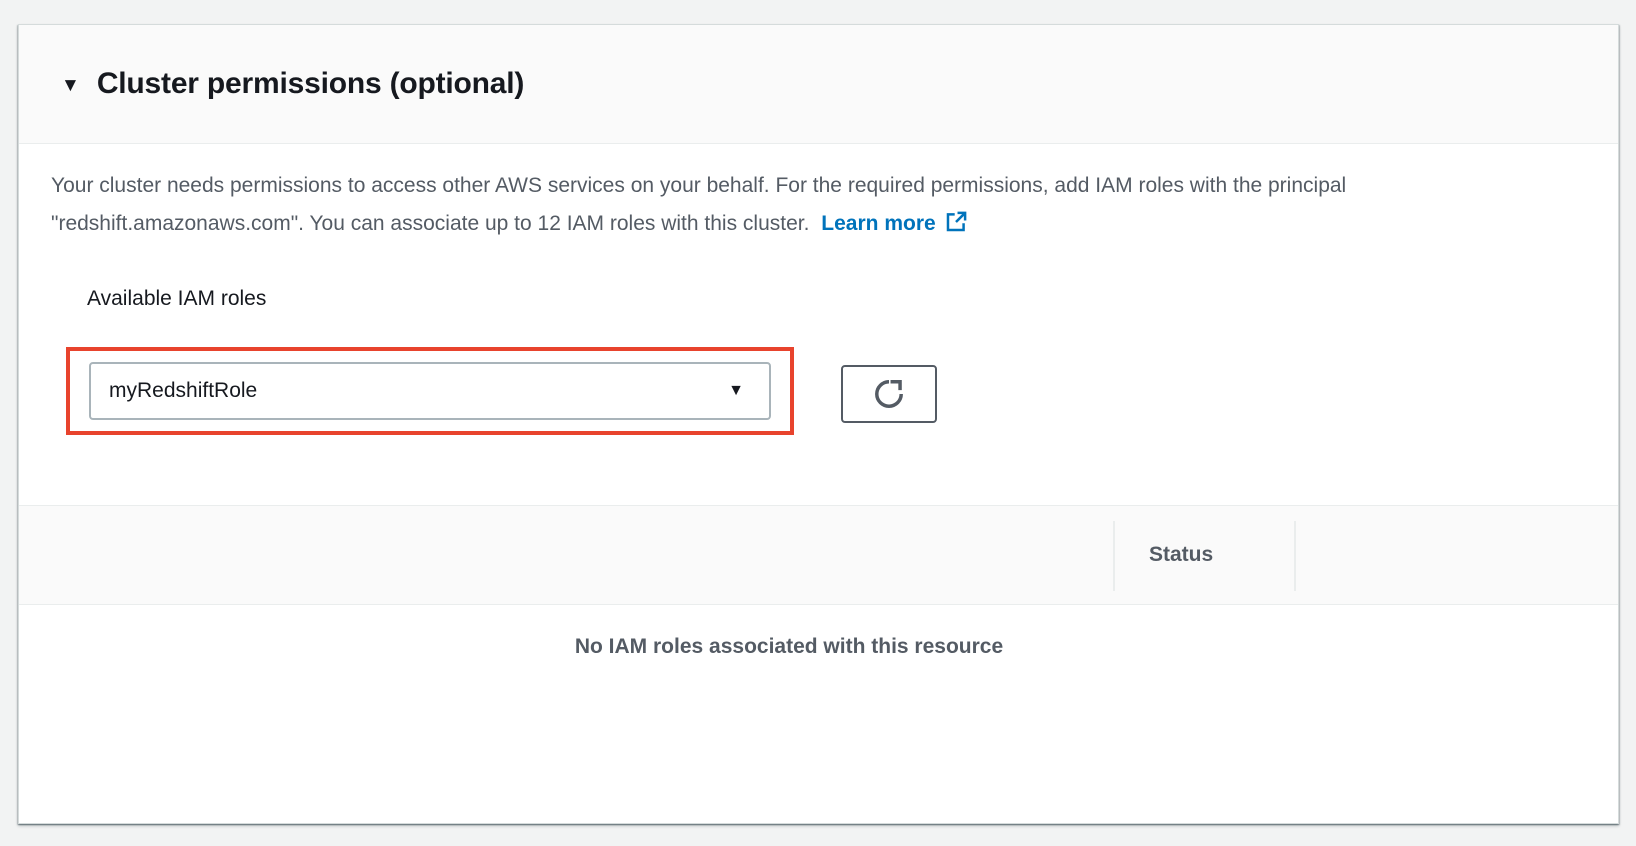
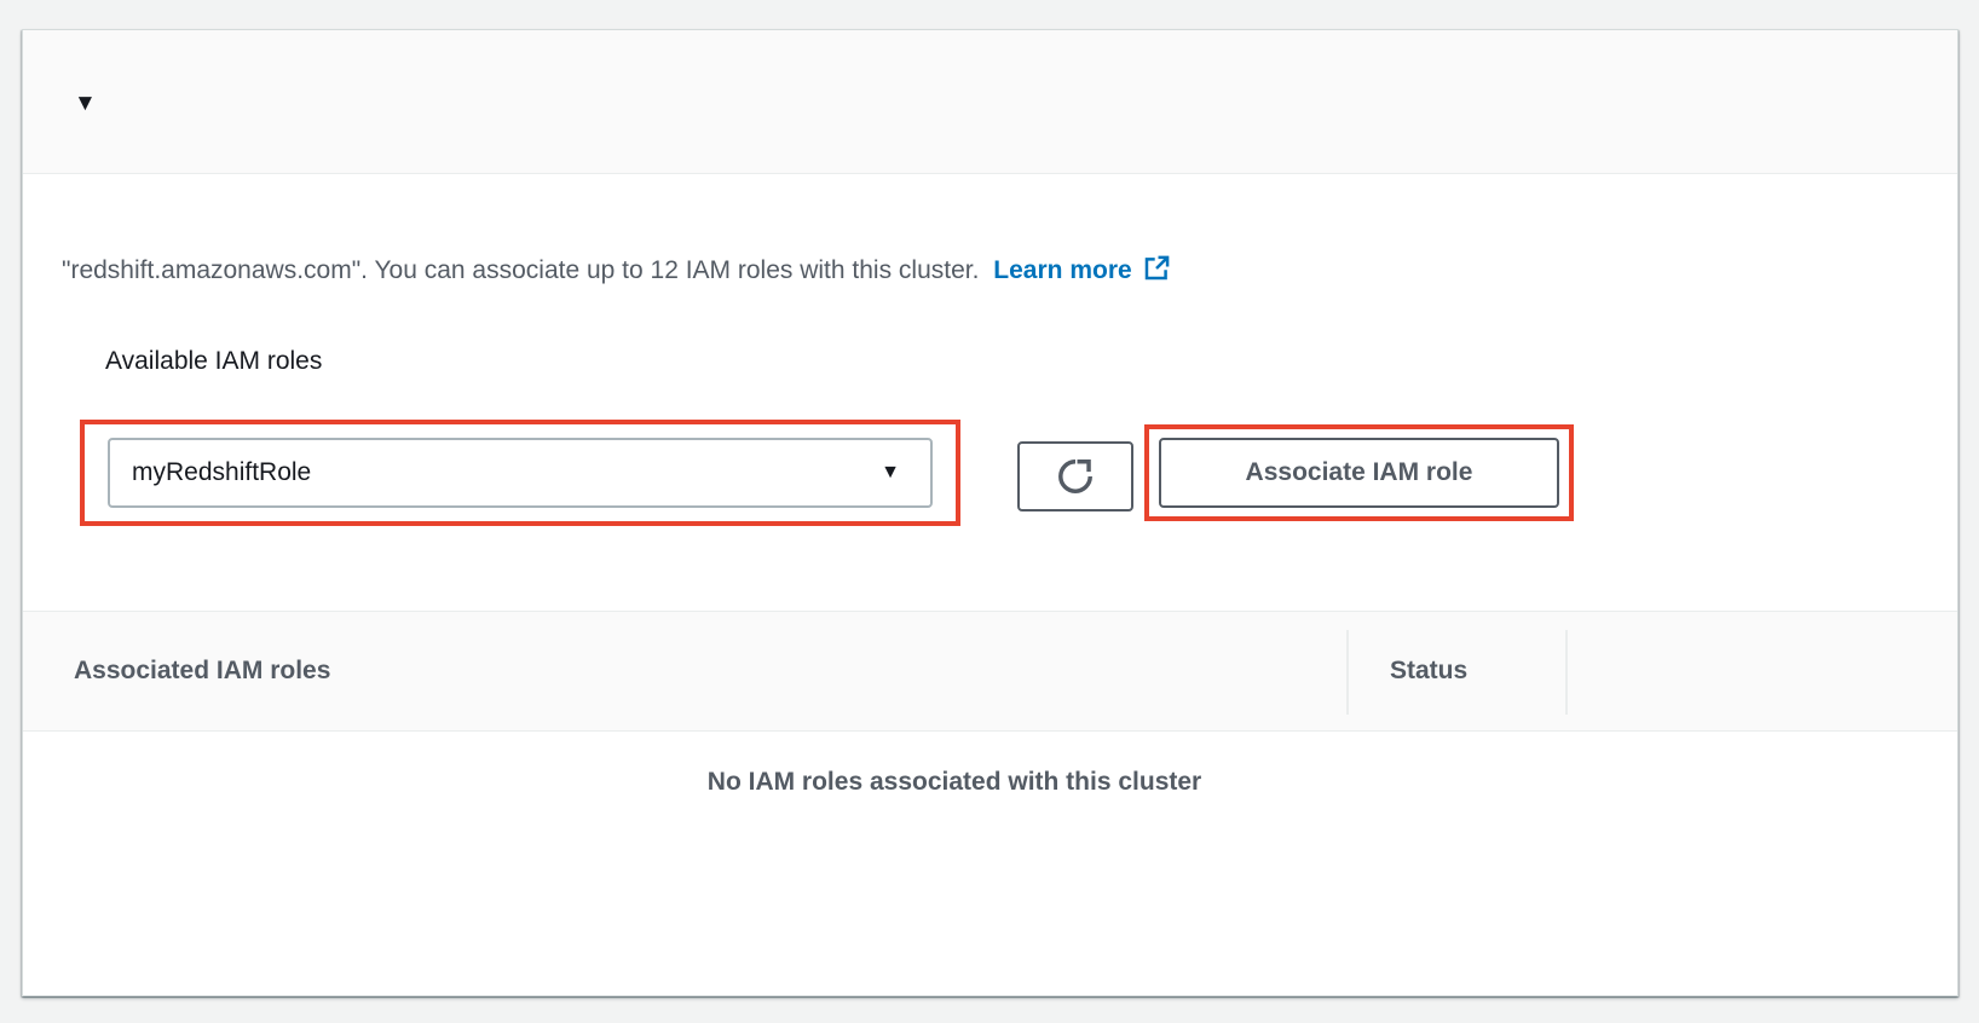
  ▼
- Cluster permissions (optional)
- Your cluster needs permissions to access other AWS services on your behalf. For the required permissions, add IAM roles with the principal
  "redshift.amazonaws.com". You can associate up to 12 IAM roles with this cluster. Learn more
  Available IAM roles
  myRedshiftRole
  ▼
+ Associate IAM role
+ Associated IAM roles
  Status
- No IAM roles associated with this resource
+ No IAM roles associated with this cluster
